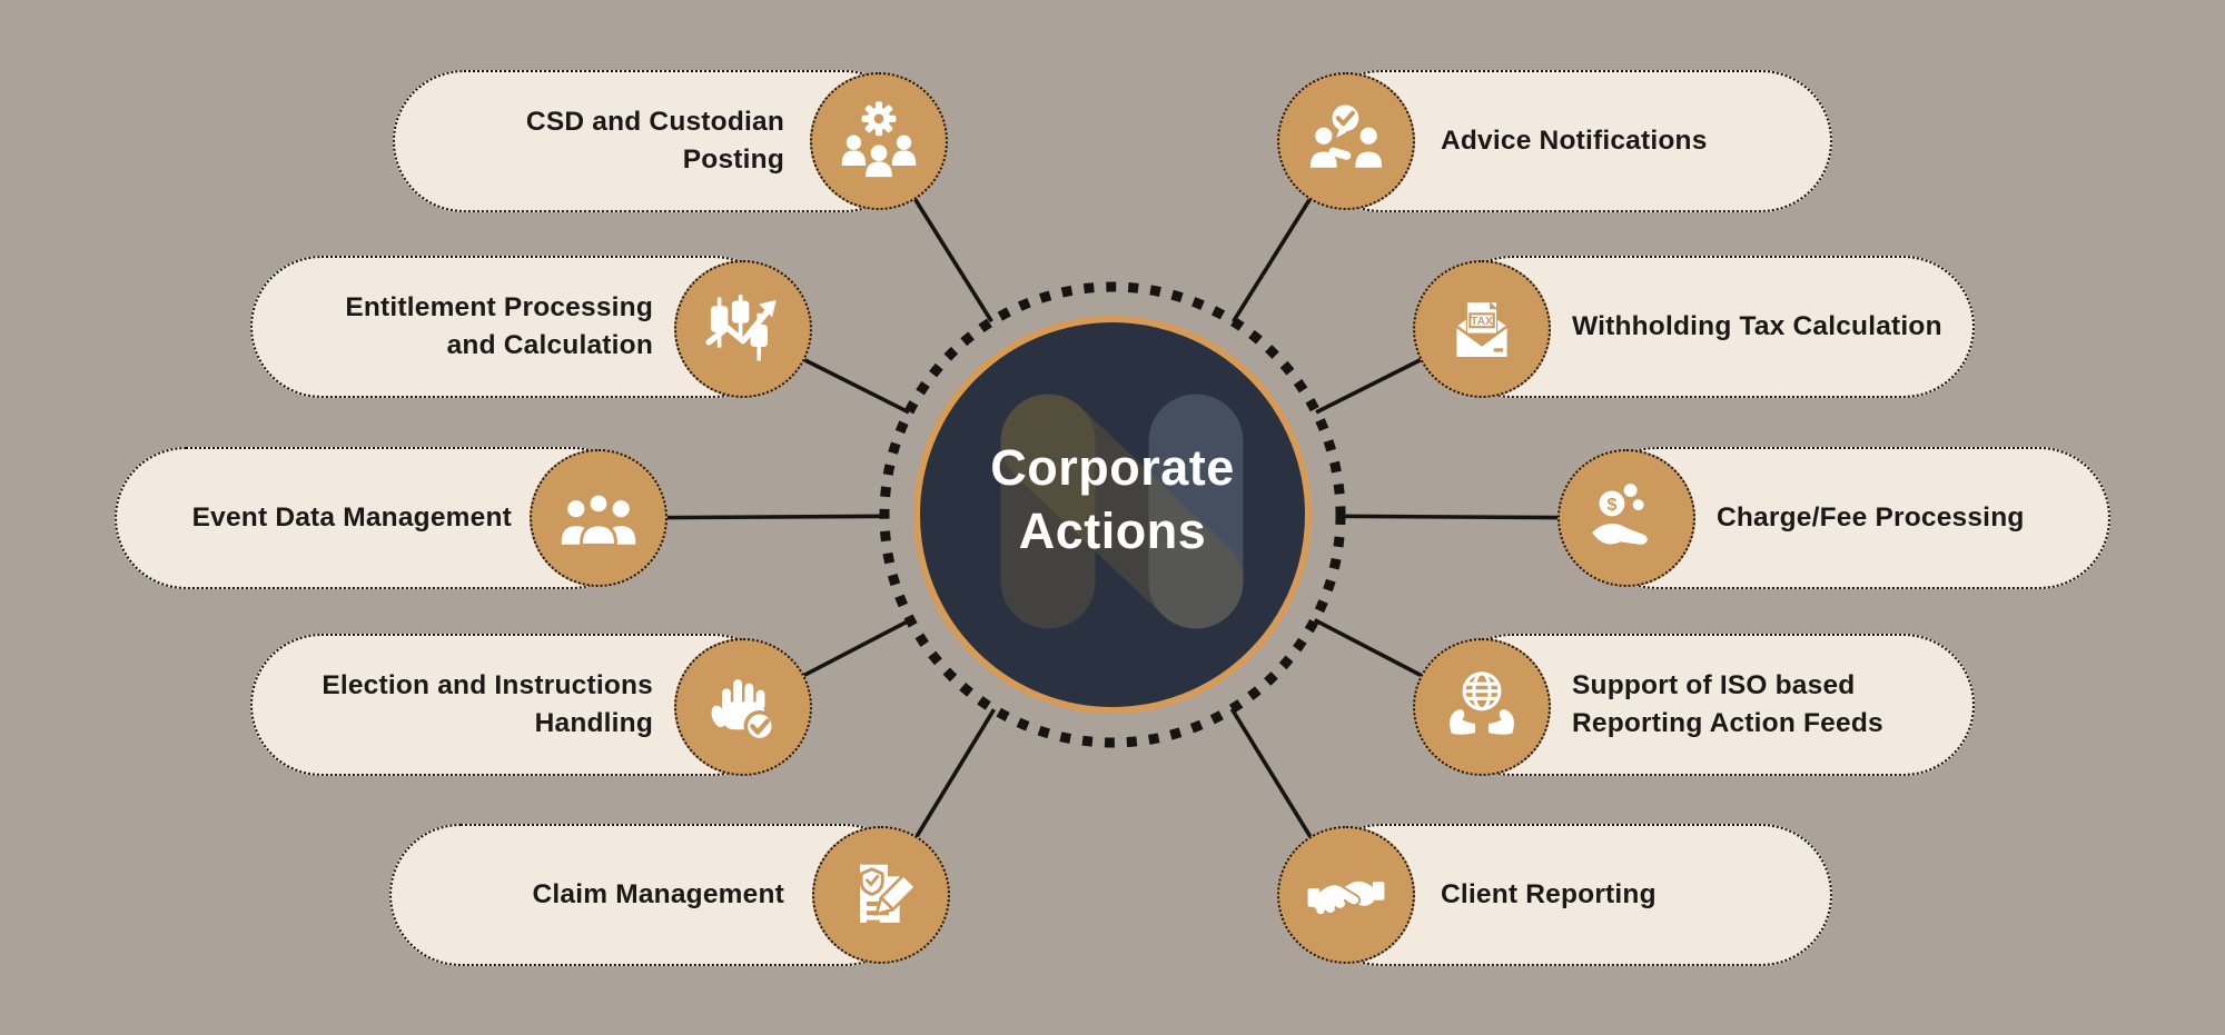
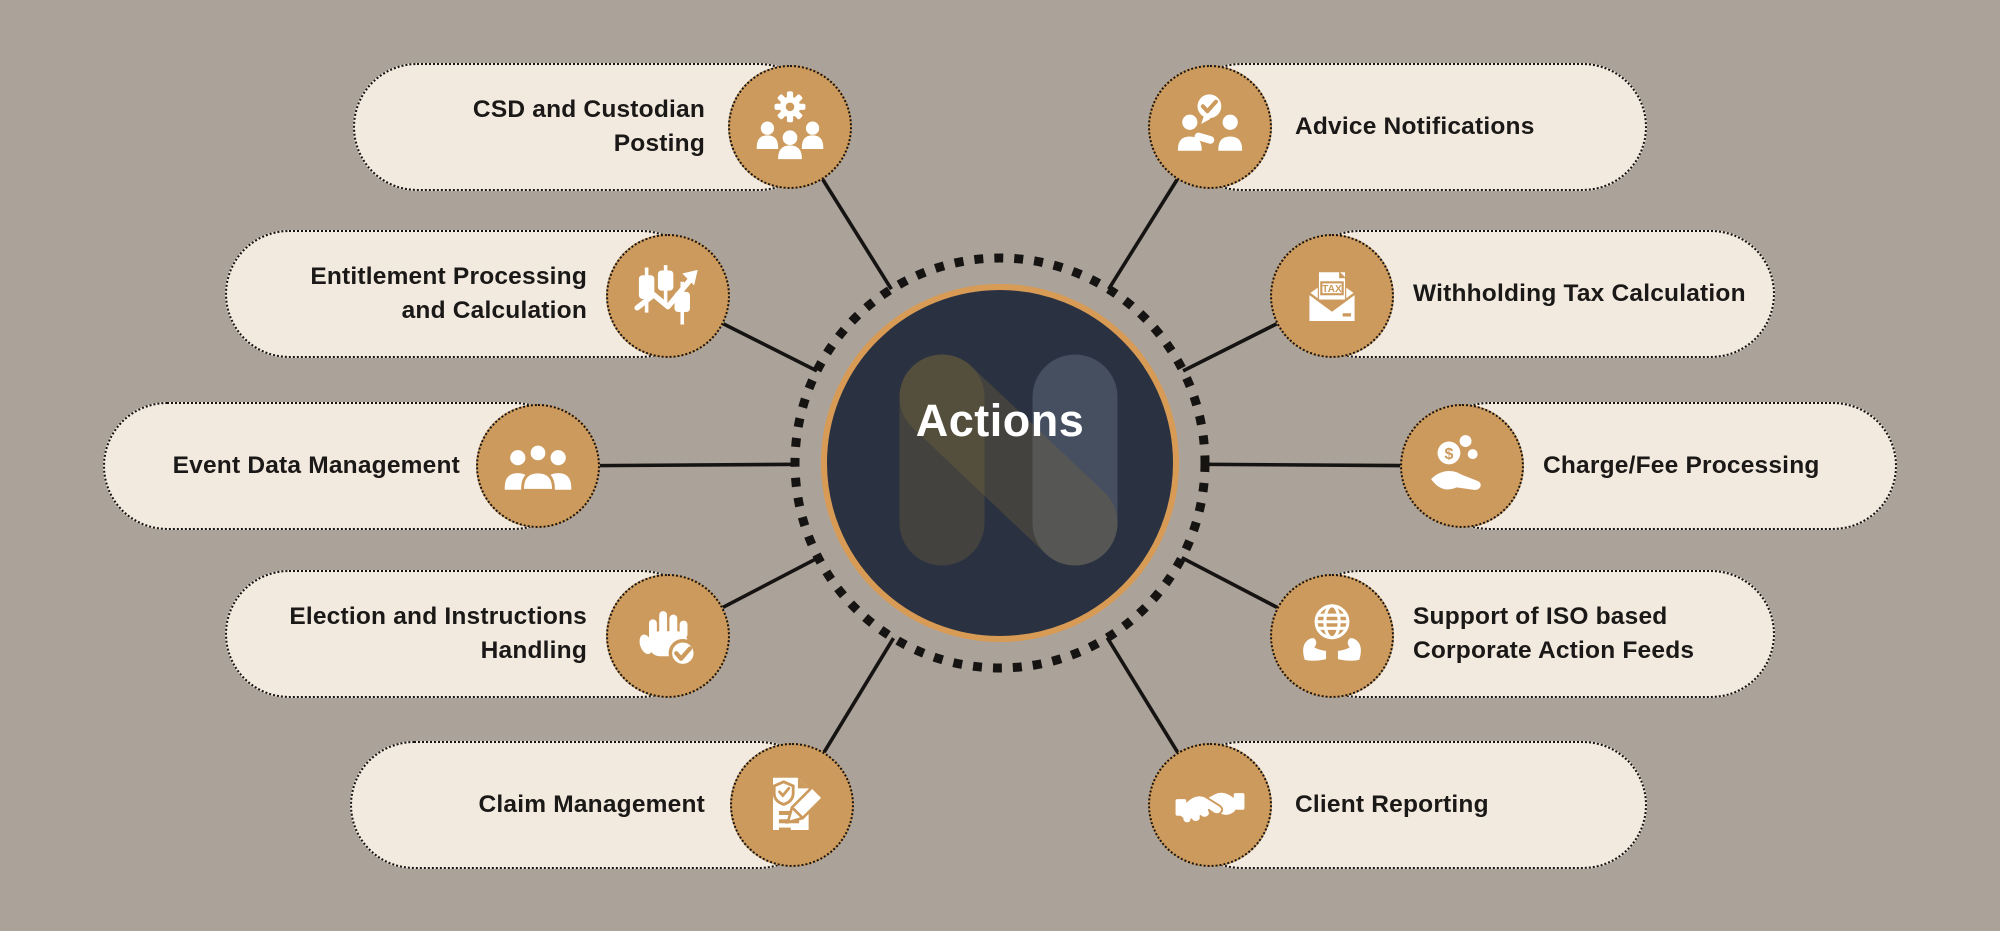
- Corporate
  Actions
  CSD and Custodian Posting
  Entitlement Processing and Calculation
  Event Data Management
  Election and Instructions Handling
  Claim Management
  Advice Notifications
  Withholding Tax Calculation
  TAX
  Charge/Fee Processing
  $
- Support of ISO based Reporting Action Feeds
+ Support of ISO based Corporate Action Feeds
  Client Reporting
